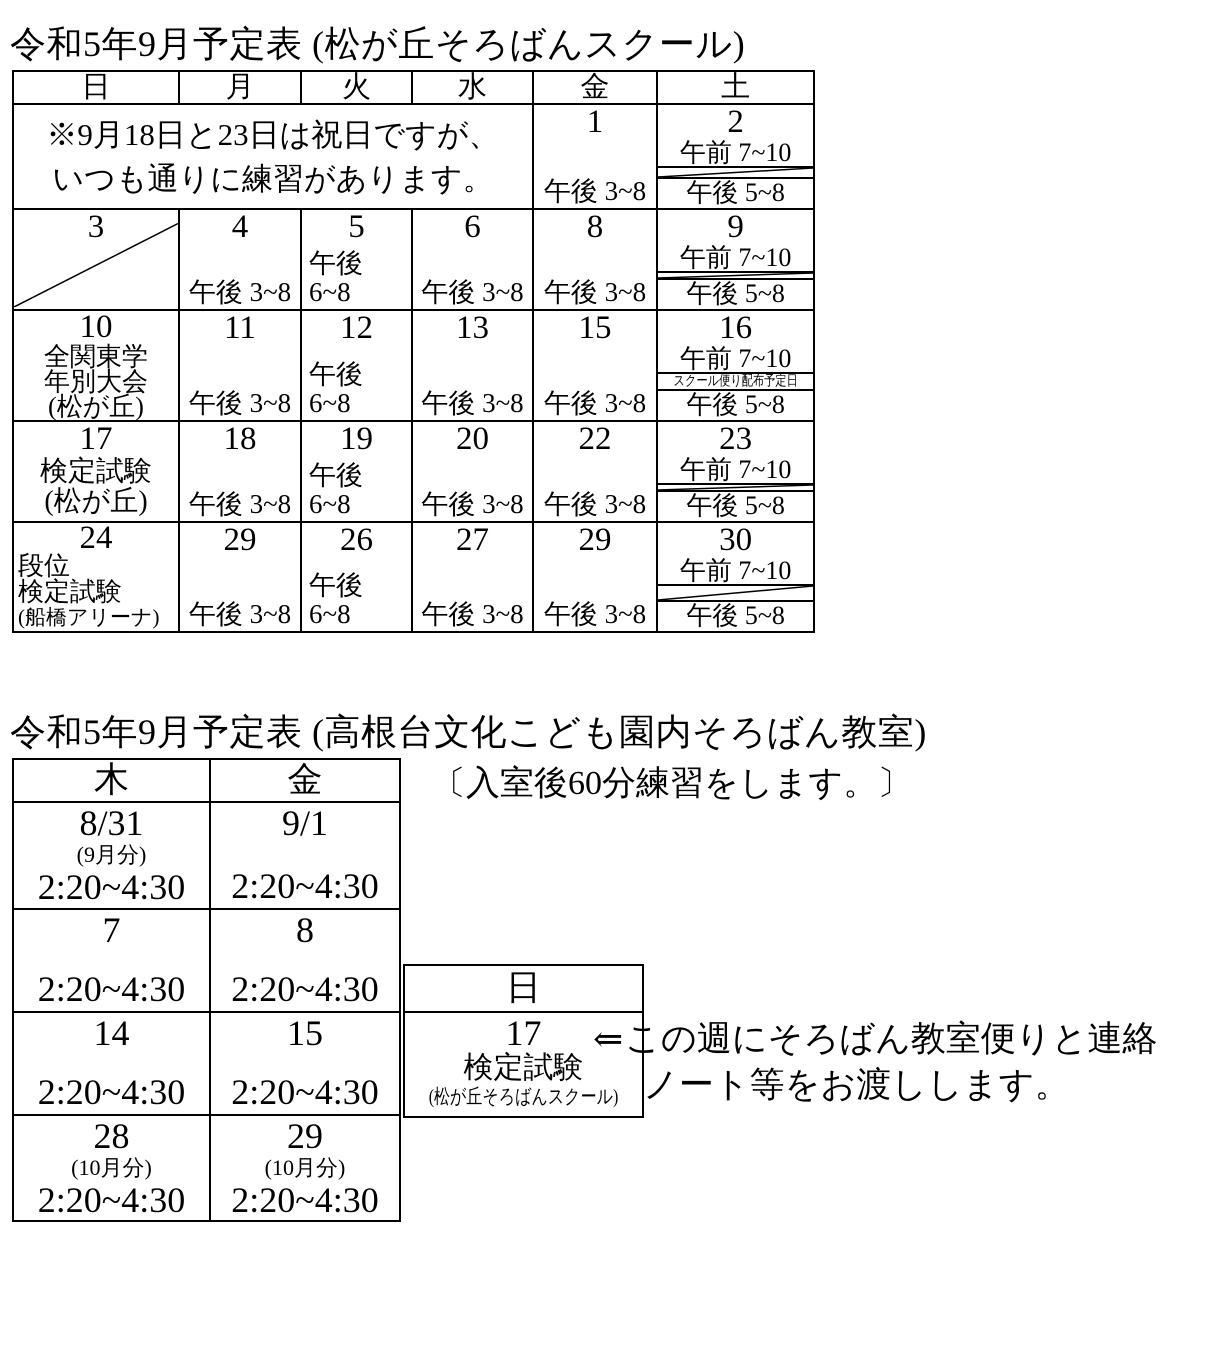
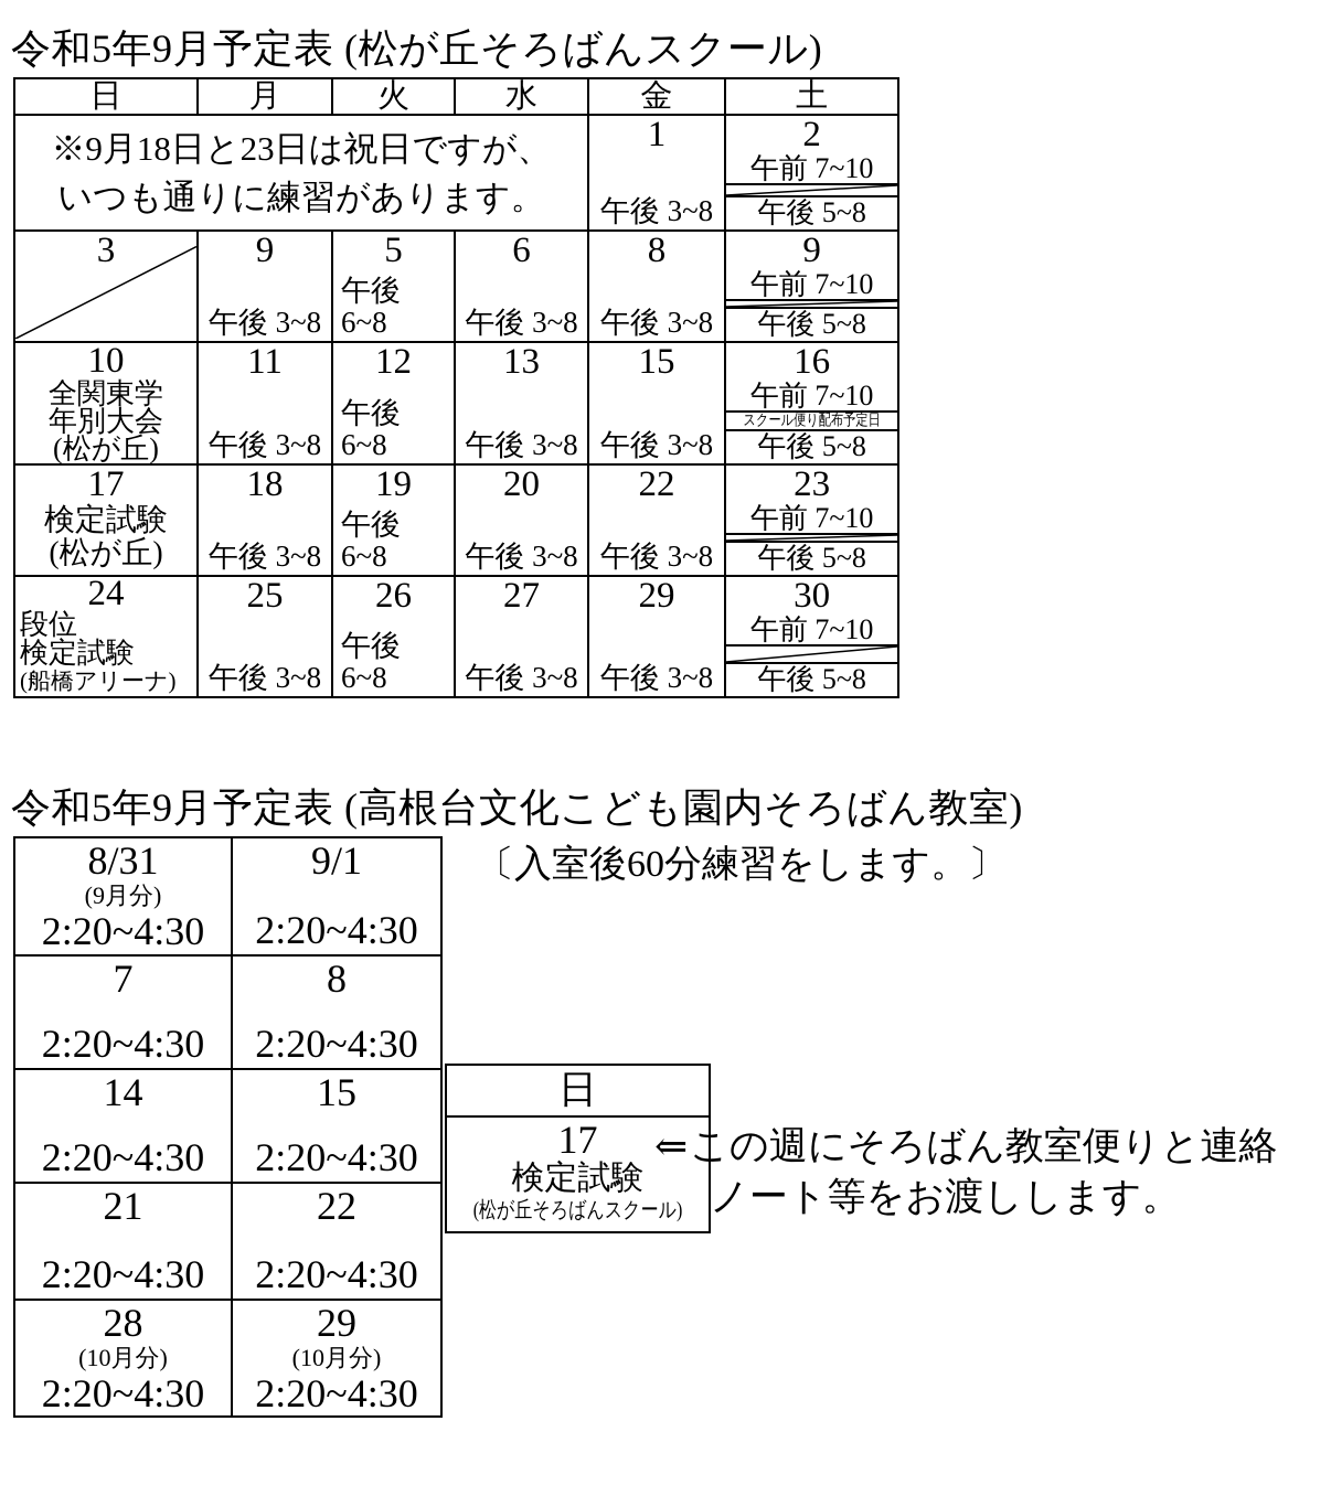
  令和5年9月予定表 (松が丘そろばんスクール)
  日	月	火	水	金	土
  ※9月18日と23日は祝日ですが、 いつも通りに練習があります。	1 午後 3~8	2 午前 7~10 午後 5~8
- 3	4 午後 3~8	5 午後 6~8	6 午後 3~8	8 午後 3~8	9 午前 7~10 午後 5~8
+ 3	9 午後 3~8	5 午後 6~8	6 午後 3~8	8 午後 3~8	9 午前 7~10 午後 5~8
  10 全関東学 年別大会 (松が丘)	11 午後 3~8	12 午後 6~8	13 午後 3~8	15 午後 3~8	16 午前 7~10 スクール便り配布予定日 午後 5~8
  17 検定試験 (松が丘)	18 午後 3~8	19 午後 6~8	20 午後 3~8	22 午後 3~8	23 午前 7~10 午後 5~8
- 24 段位 検定試験 (船橋アリーナ)	29 午後 3~8	26 午後 6~8	27 午後 3~8	29 午後 3~8	30 午前 7~10 午後 5~8
+ 24 段位 検定試験 (船橋アリーナ)	25 午後 3~8	26 午後 6~8	27 午後 3~8	29 午後 3~8	30 午前 7~10 午後 5~8
  令和5年9月予定表 (高根台文化こども園内そろばん教室)
  〔入室後60分練習をします。〕
- 木	金
  8/31 (9月分) 2:20~4:30	9/1 2:20~4:30
  7 2:20~4:30	8 2:20~4:30
  14 2:20~4:30	15 2:20~4:30
+ 21 2:20~4:30	22 2:20~4:30
  28 (10月分) 2:20~4:30	29 (10月分) 2:20~4:30
  日
  17 検定試験 (松が丘そろばんスクール)
  ⇐
  この週にそろばん教室便りと連絡
  ノート等をお渡しします。
